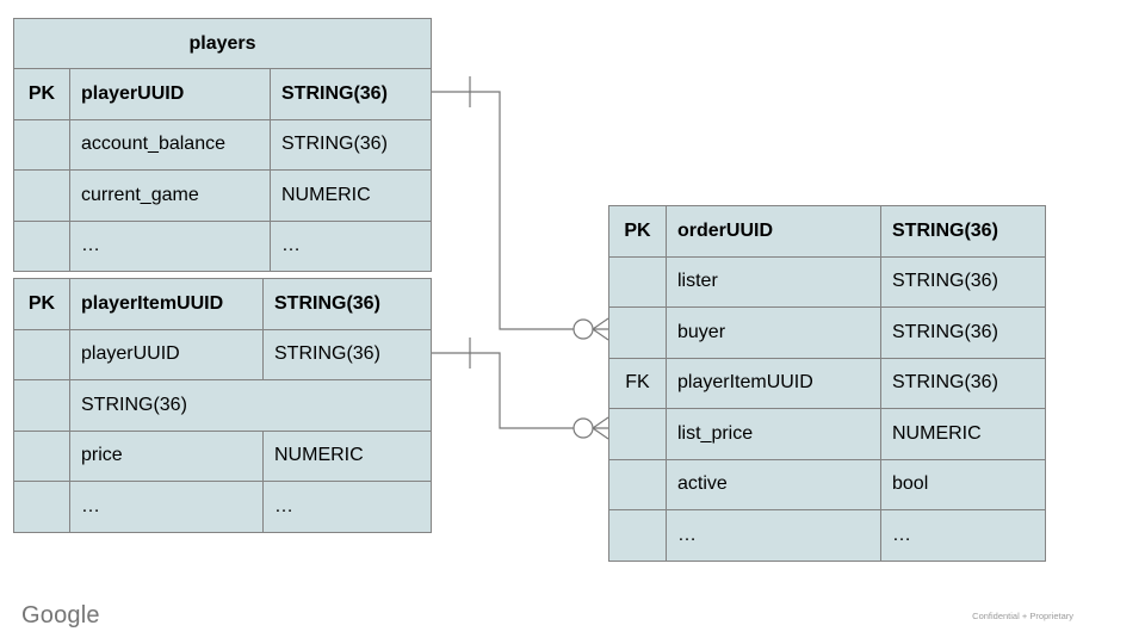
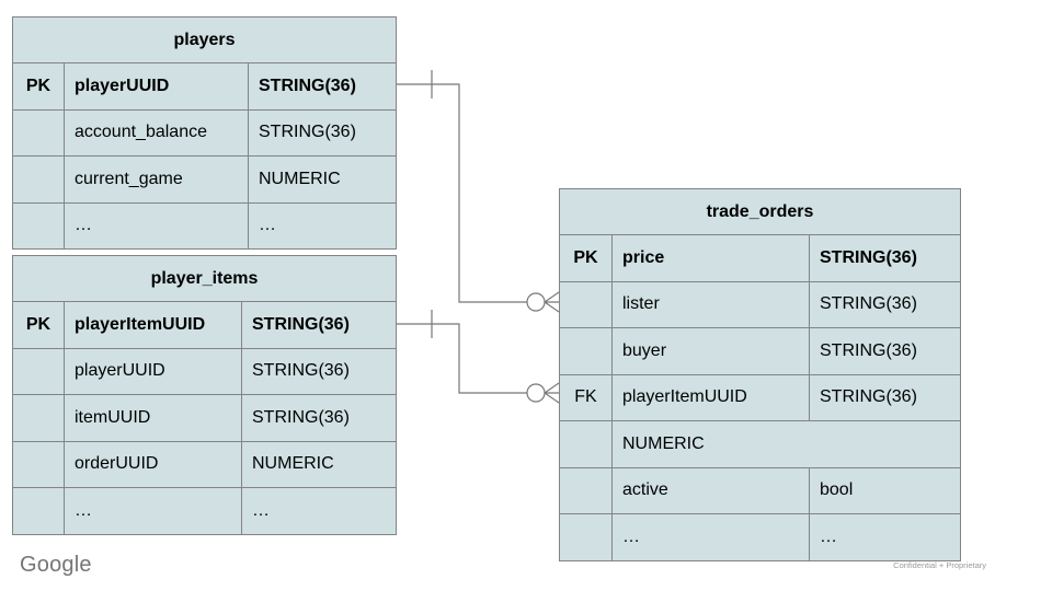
  players
  PK
  playerUUID
  STRING(36)
  account_balance
  STRING(36)
  current_game
  NUMERIC
  …
  …
+ player_items
  PK
  playerItemUUID
  STRING(36)
  playerUUID
  STRING(36)
+ itemUUID
  STRING(36)
- price
+ orderUUID
  NUMERIC
  …
  …
+ trade_orders
  PK
- orderUUID
+ price
  STRING(36)
  lister
  STRING(36)
  buyer
  STRING(36)
  FK
  playerItemUUID
  STRING(36)
- list_price
  NUMERIC
  active
  bool
  …
  …
  Google
  Confidential + Proprietary
